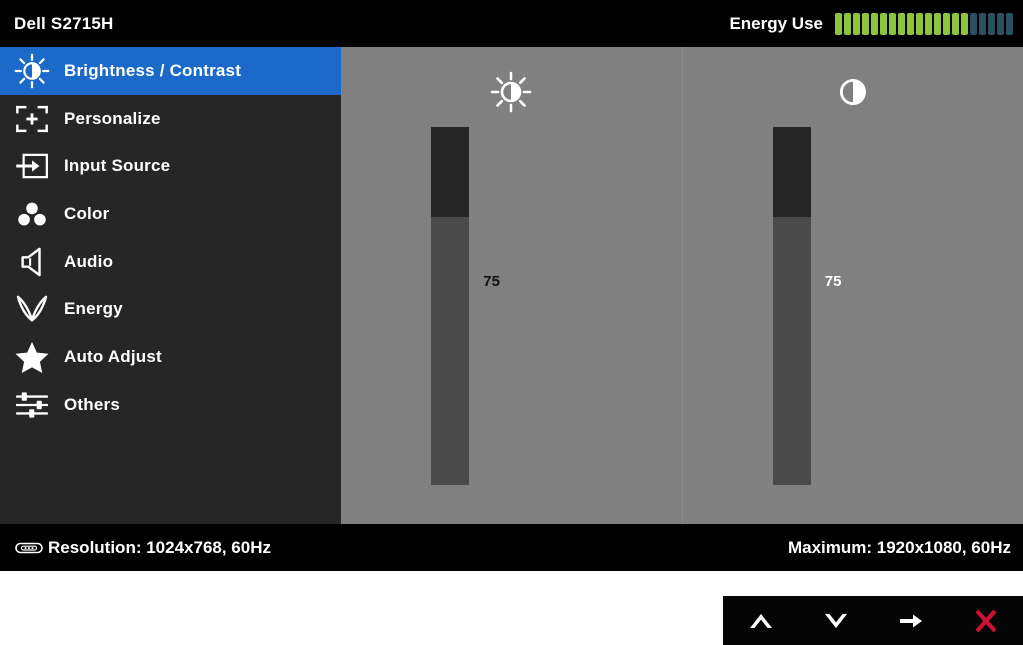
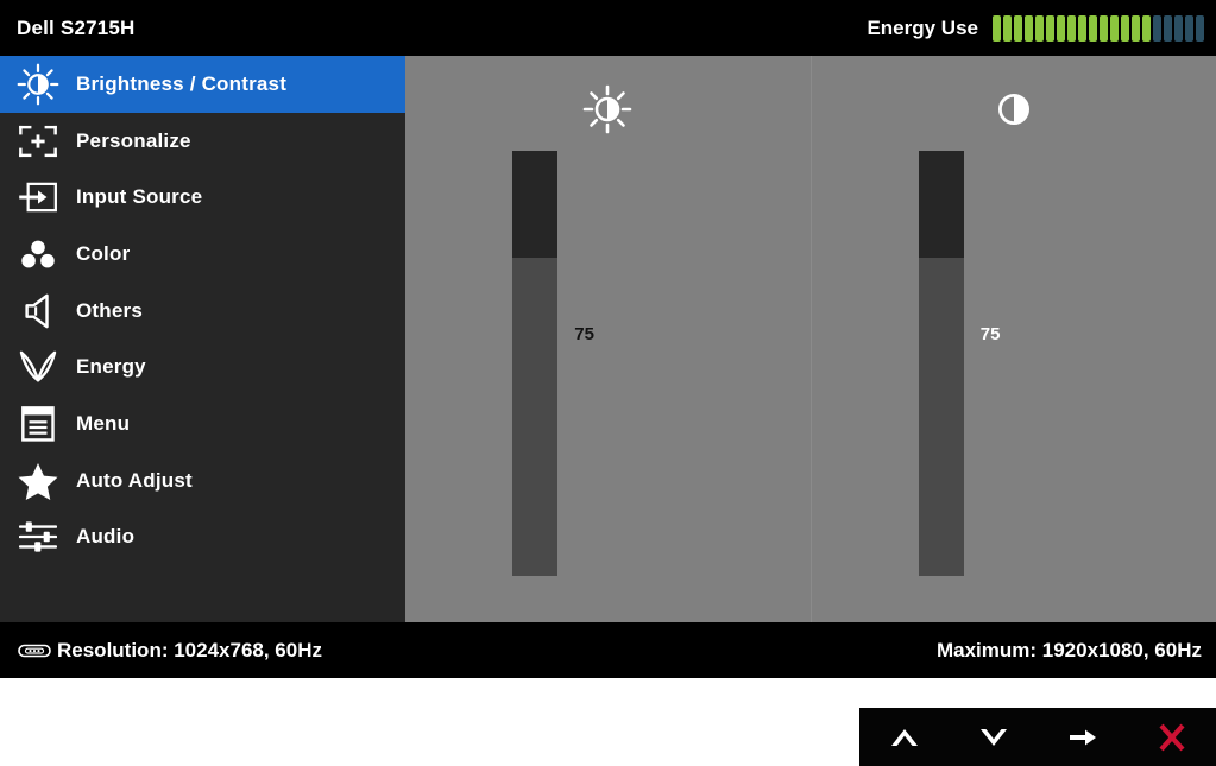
  Dell S2715H
  Energy Use
  Brightness / Contrast
  Personalize
  Input Source
  Color
- Audio
+ Others
  Energy
+ Menu
  Auto Adjust
- Others
+ Audio
  75
  75
  Resolution: 1024x768, 60Hz
  Maximum: 1920x1080, 60Hz
